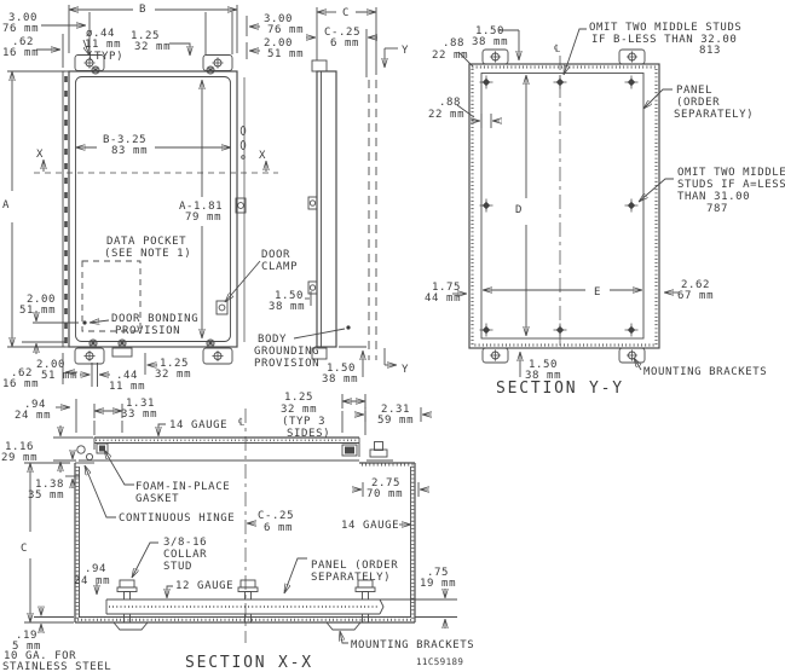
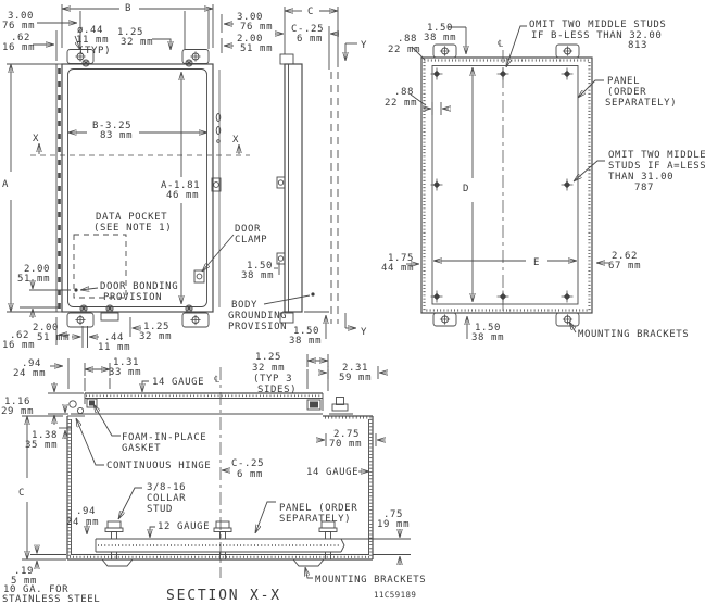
  B
  A
  X
  X
  3.00
  76 mm
  .62
  16 mm
  ø.44
  11 mm
  (TYP)
  1.25
  32 mm
  3.00
  76 mm
  2.00
  51 mm
  B-3.25
  83 mm
  A-1.81
- 79 mm
+ 46 mm
  DATA POCKET
  (SEE NOTE 1)
  DOOR
  CLAMP
  2.00
  51 mm
  DOOR BONDING
  PROVISION
  .62
  16 mm
  2.00
  51 mm
  .44
  11 mm
  1.25
  32 mm
  C
  C-.25
  6 mm
  Y
  Y
  1.50
  38 mm
  BODY
  GROUNDING
  PROVISION
  1.50
  38 mm
  ℄
  1.50
  38 mm
  .88
  22 mm
  .88
  22 mm
  OMIT TWO MIDDLE STUDS
  IF B-LESS THAN 32.00
  813
  PANEL
  (ORDER
  SEPARATELY)
  OMIT TWO MIDDLE
  STUDS IF A=LESS
  THAN 31.00
  787
  D
  E
  1.75
  44 mm
  2.62
  67 mm
  1.50
  38 mm
  MOUNTING BRACKETS
- SECTION Y-Y
  C
  .94
  24 mm
  1.31
  33 mm
  14 GAUGE
  ℄
  1.25
  32 mm
  (TYP 3
  SIDES)
  2.31
  59 mm
  1.16
  29 mm
  1.38
  35 mm
  FOAM-IN-PLACE
  GASKET
  2.75
  70 mm
  CONTINUOUS HINGE
  C-.25
  6 mm
  14 GAUGE
  3/8-16
  COLLAR
  STUD
  .94
  24 mm
  12 GAUGE
  PANEL (ORDER
  SEPARATELY)
  .75
  19 mm
  .19
  5 mm
  10 GA. FOR
  STAINLESS STEEL
  SECTION X-X
  MOUNTING BRACKETS
  11C59189
